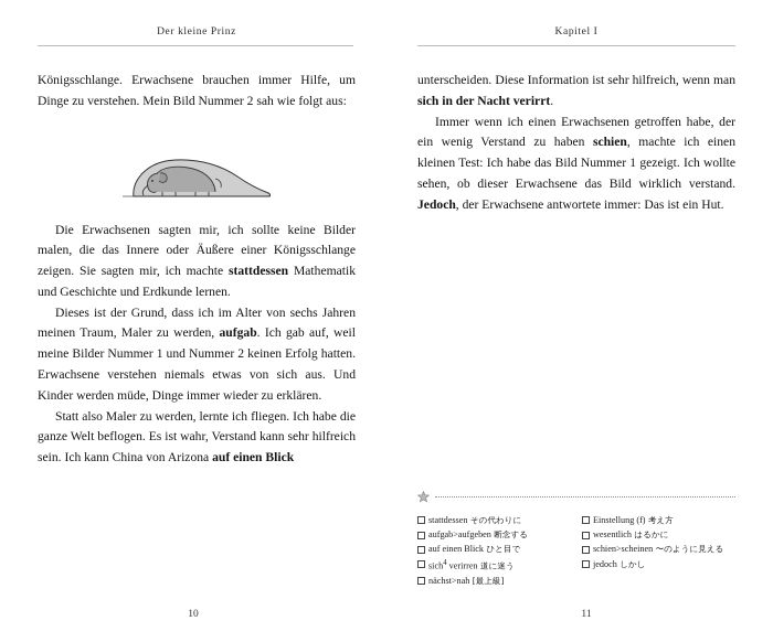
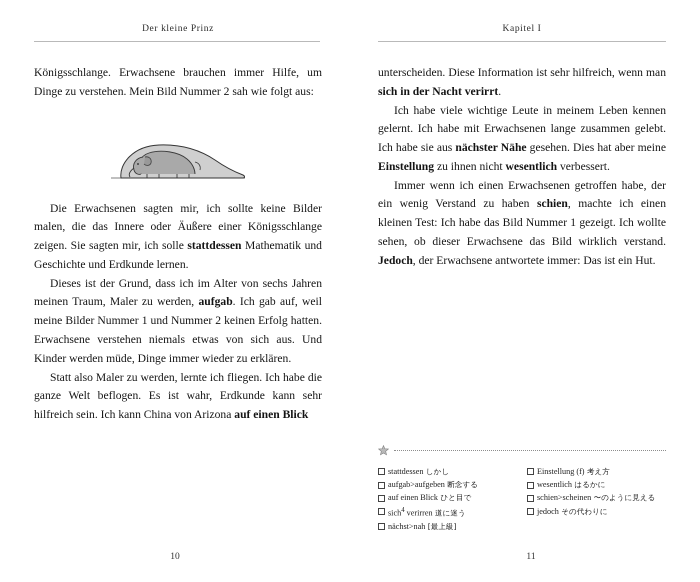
  Der kleine Prinz
  Königsschlange. Erwachsene brauchen immer Hilfe, um Dinge zu verstehen. Mein Bild Nummer 2 sah wie folgt aus:
- Die Erwachsenen sagten mir, ich sollte keine Bilder malen, die das Innere oder Äußere einer Königsschlange zeigen. Sie sagten mir, ich machte stattdessen Mathematik und Geschichte und Erdkunde lernen.
+ Die Erwachsenen sagten mir, ich sollte keine Bilder malen, die das Innere oder Äußere einer Königsschlange zeigen. Sie sagten mir, ich solle stattdessen Mathematik und Geschichte und Erdkunde lernen.
  Dieses ist der Grund, dass ich im Alter von sechs Jahren meinen Traum, Maler zu werden, aufgab. Ich gab auf, weil meine Bilder Nummer 1 und Nummer 2 keinen Erfolg hatten. Erwachsene verstehen niemals etwas von sich aus. Und Kinder werden müde, Dinge immer wieder zu erklären.
- Statt also Maler zu werden, lernte ich fliegen. Ich habe die ganze Welt beflogen. Es ist wahr, Verstand kann sehr hilfreich sein. Ich kann China von Arizona auf einen Blick
+ Statt also Maler zu werden, lernte ich fliegen. Ich habe die ganze Welt beflogen. Es ist wahr, Erdkunde kann sehr hilfreich sein. Ich kann China von Arizona auf einen Blick
  10
  Kapitel I
  unterscheiden. Diese Information ist sehr hilfreich, wenn man sich in der Nacht verirrt.
+ Ich habe viele wichtige Leute in meinem Leben kennen gelernt. Ich habe mit Erwachsenen lange zusammen gelebt. Ich habe sie aus nächster Nähe gesehen. Dies hat aber meine Einstellung zu ihnen nicht wesentlich verbessert.
  Immer wenn ich einen Erwachsenen getroffen habe, der ein wenig Verstand zu haben schien, machte ich einen kleinen Test: Ich habe das Bild Nummer 1 gezeigt. Ich wollte sehen, ob dieser Erwachsene das Bild wirklich verstand. Jedoch, der Erwachsene antwortete immer: Das ist ein Hut.
- stattdessen その代わりに
+ stattdessen しかし
  aufgab>aufgeben 断念する
  auf einen Blick ひと目で
  sich verirren 道に迷う
  nächst>nah [最上級]
  Einstellung (f) 考え方
  wesentlich はるかに
  schien>scheinen 〜のように見える
- jedoch しかし
+ jedoch その代わりに
  11
